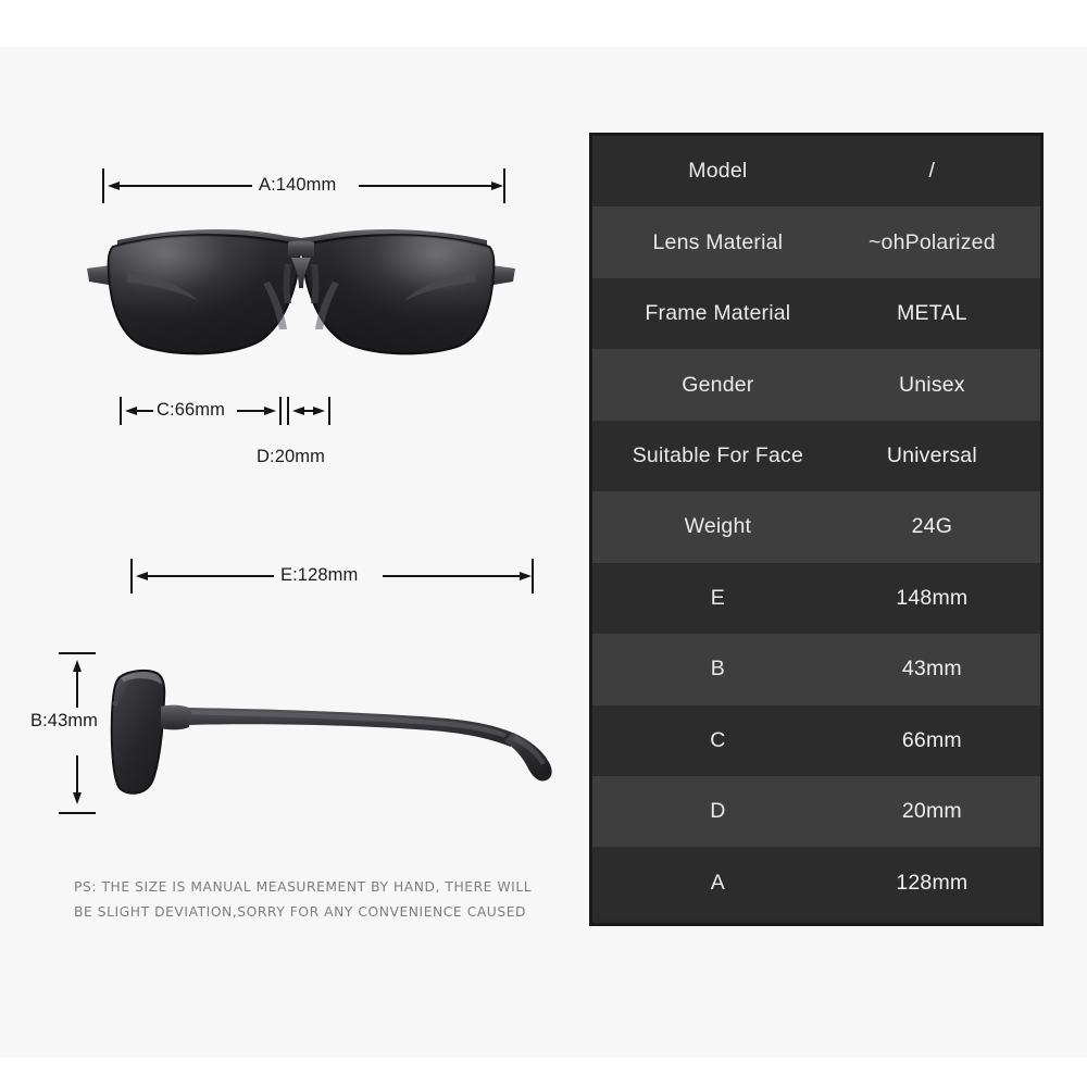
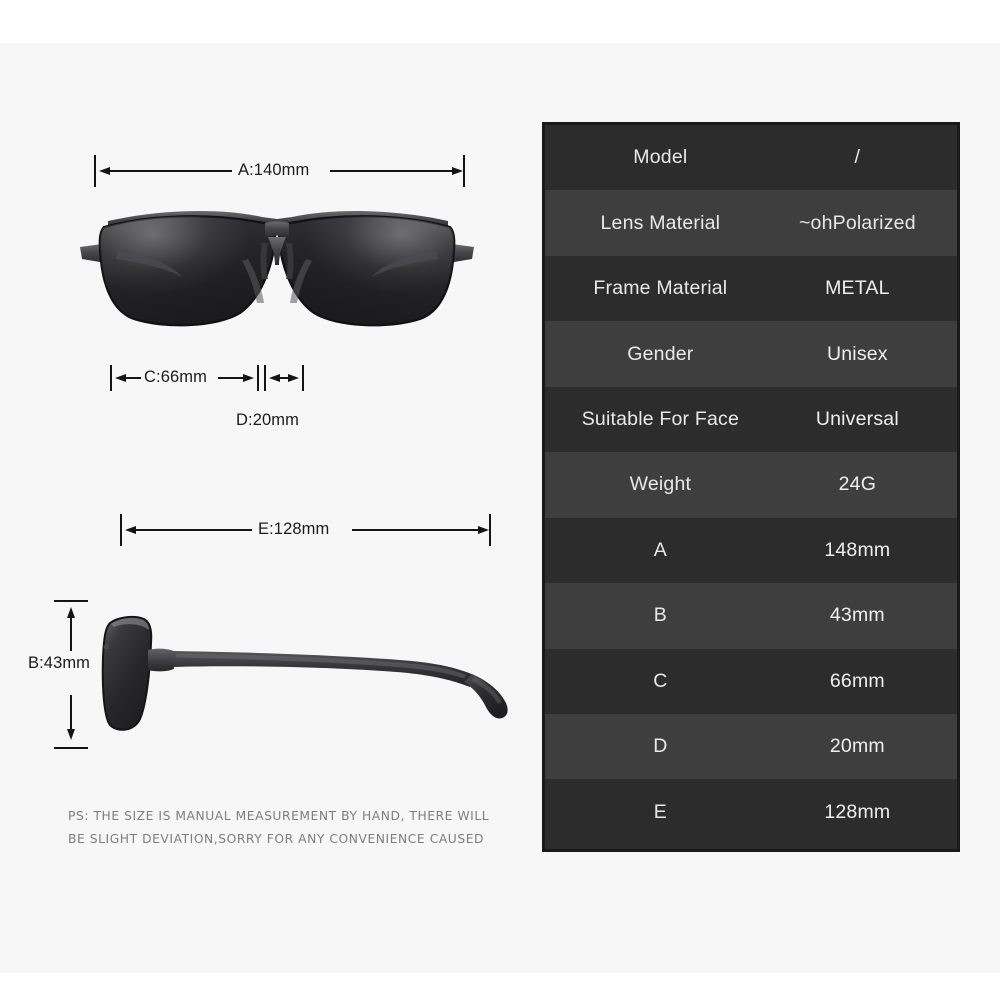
  A:140mm
  C:66mm
  D:20mm
  E:128mm
  B:43mm
  PS: THE SIZE IS MANUAL MEASUREMENT BY HAND, THERE WILL
  BE SLIGHT DEVIATION,SORRY FOR ANY CONVENIENCE CAUSED
  Model
  /
  Lens Material
  ~ohPolarized
  Frame Material
  METAL
  Gender
  Unisex
  Suitable For Face
  Universal
  Weight
  24G
- E
+ A
  148mm
  B
  43mm
  C
  66mm
  D
  20mm
- A
+ E
  128mm
